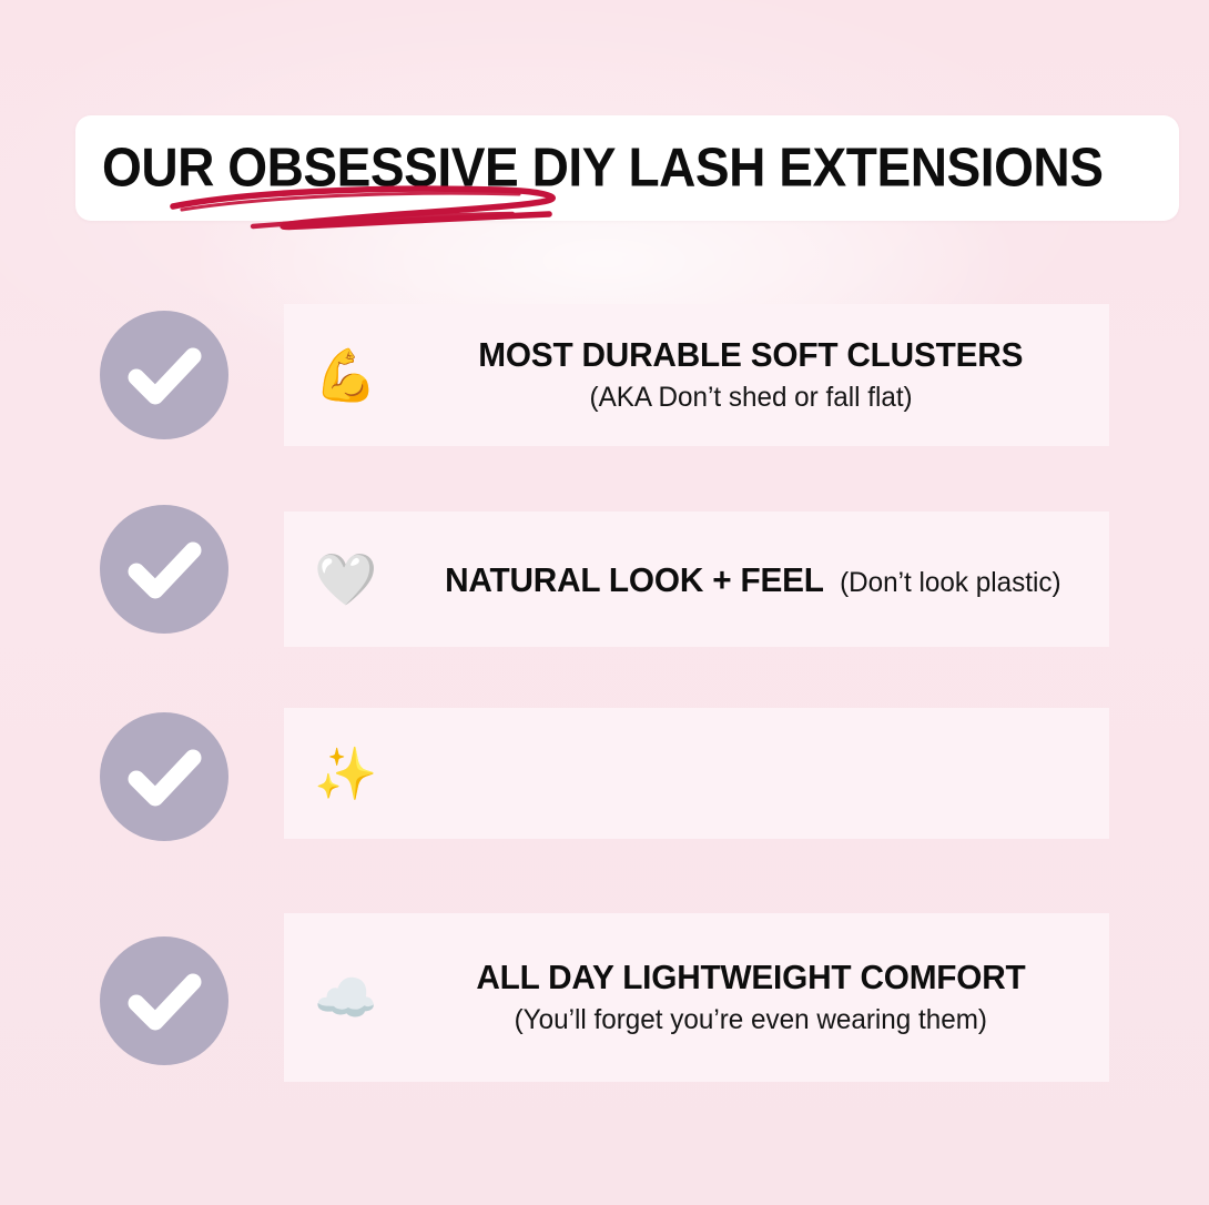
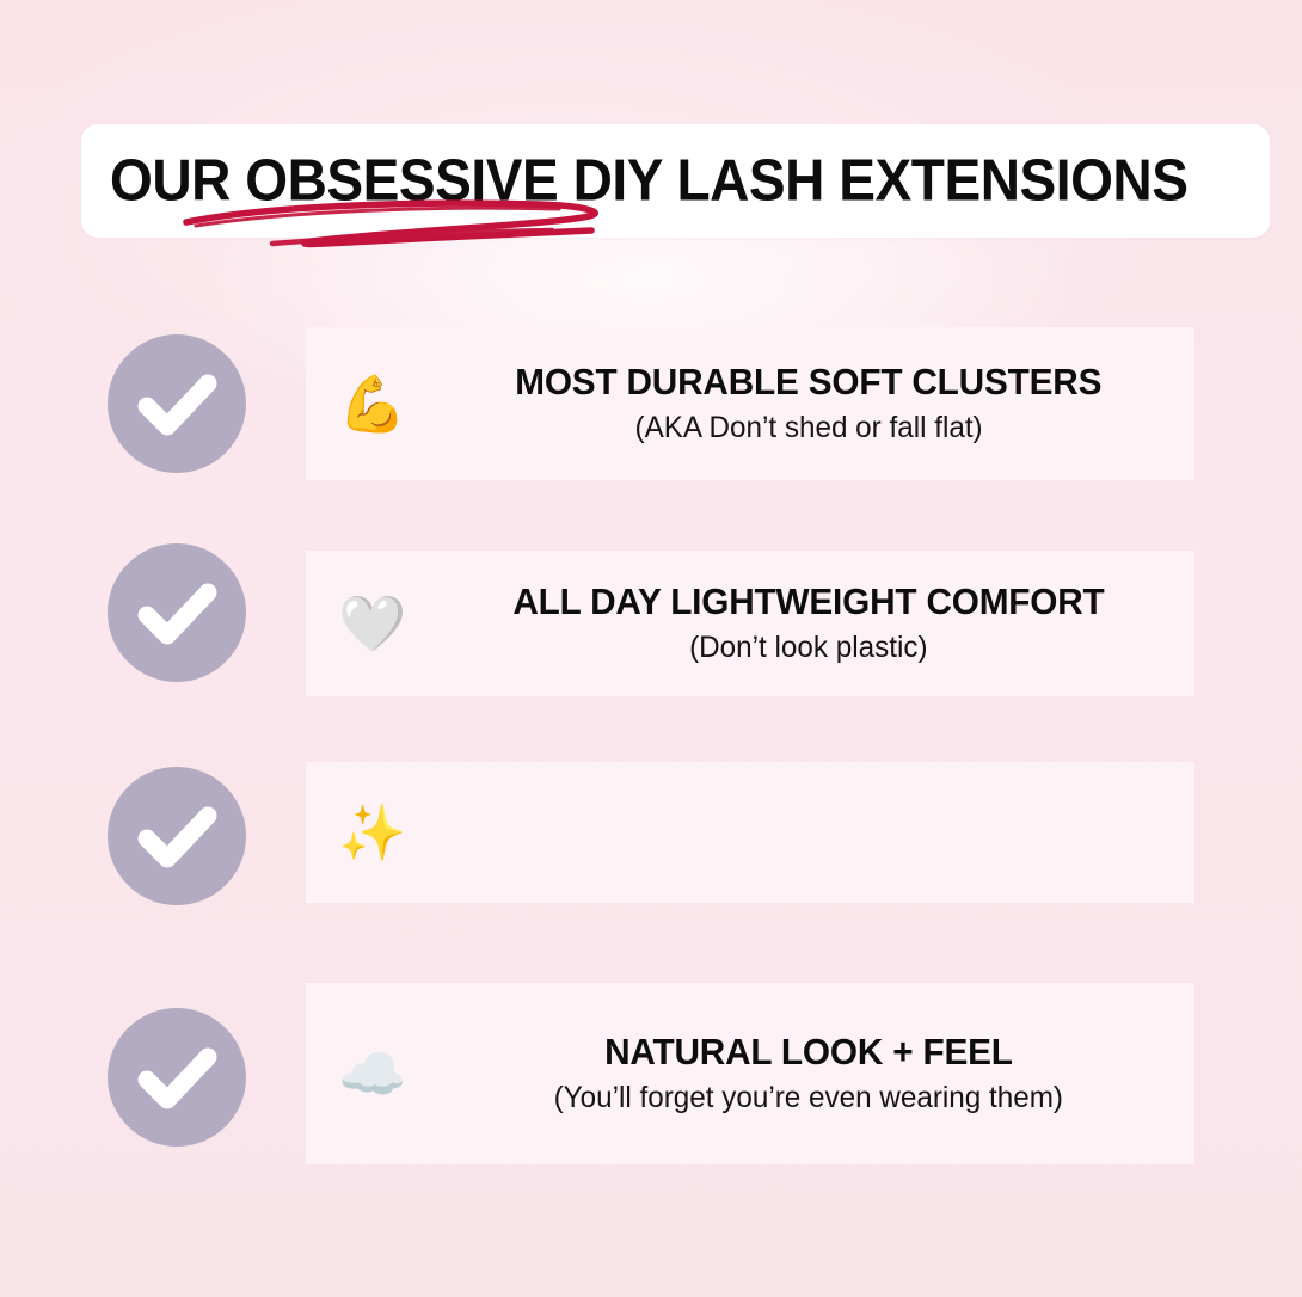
  OUR OBSESSIVE DIY LASH EXTENSIONS
  💪
  MOST DURABLE SOFT CLUSTERS (AKA Don’t shed or fall flat)
  🤍
- NATURAL LOOK + FEEL (Don’t look plastic)
+ ALL DAY LIGHTWEIGHT COMFORT (Don’t look plastic)
  ✨
  ☁️
- ALL DAY LIGHTWEIGHT COMFORT (You’ll forget you’re even wearing them)
+ NATURAL LOOK + FEEL (You’ll forget you’re even wearing them)
